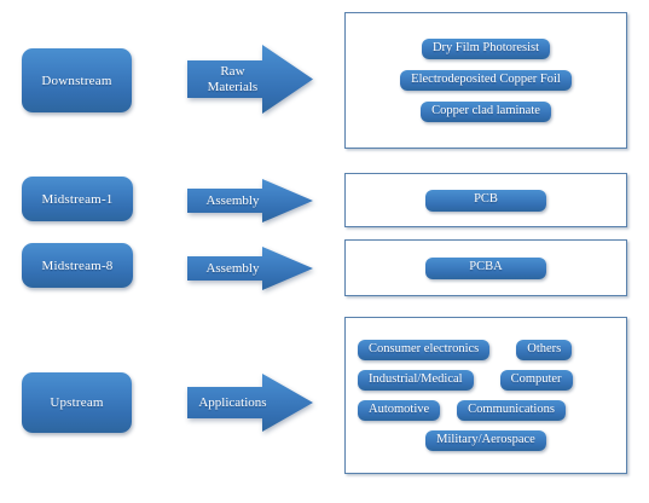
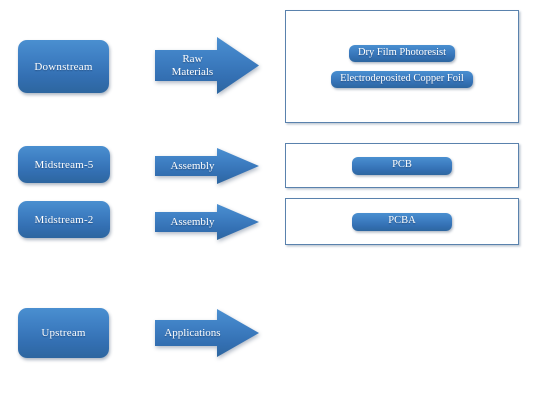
  Downstream
  Raw
  Materials
  Dry Film Photoresist
  Electrodeposited Copper Foil
- Copper clad laminate
- Midstream-1
+ Midstream-5
  Assembly
  PCB
- Midstream-8
+ Midstream-2
  Assembly
  PCBA
  Upstream
  Applications
- Consumer electronics
- Others
- Industrial/Medical
- Computer
- Automotive
- Communications
- Military/Aerospace
